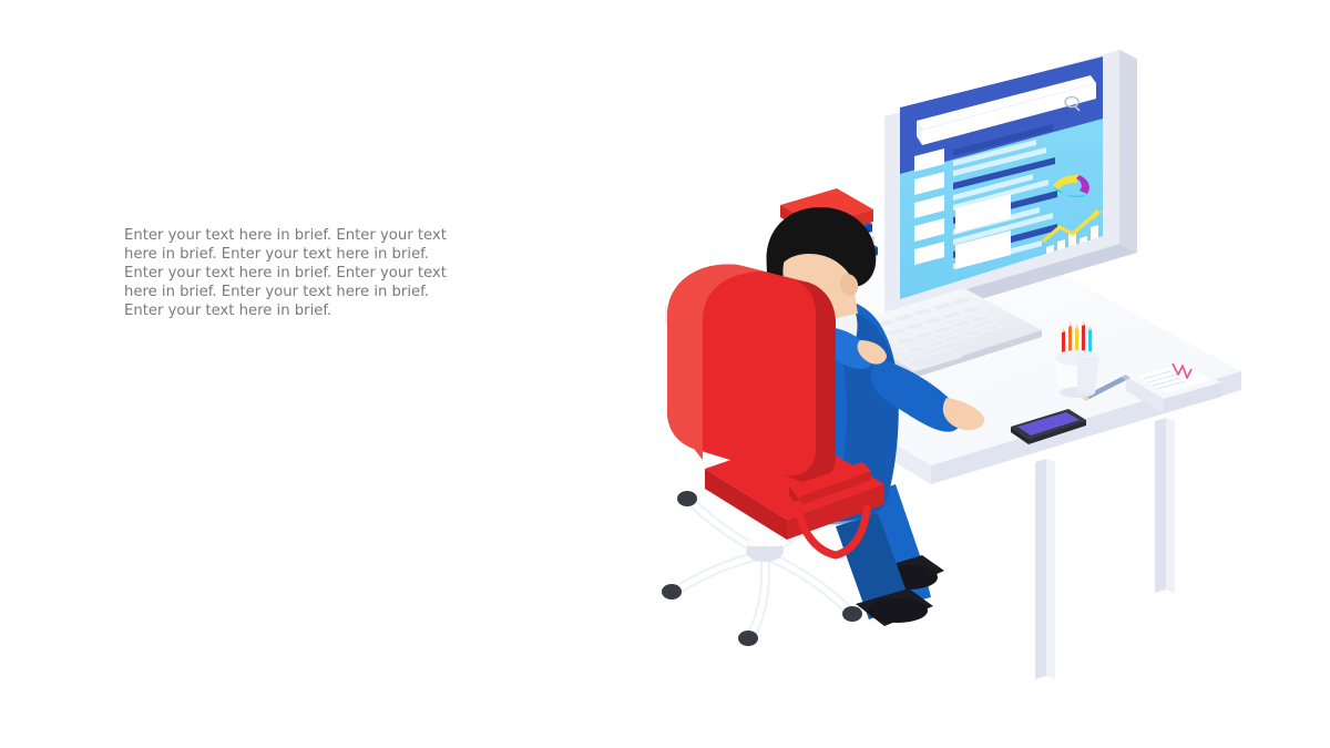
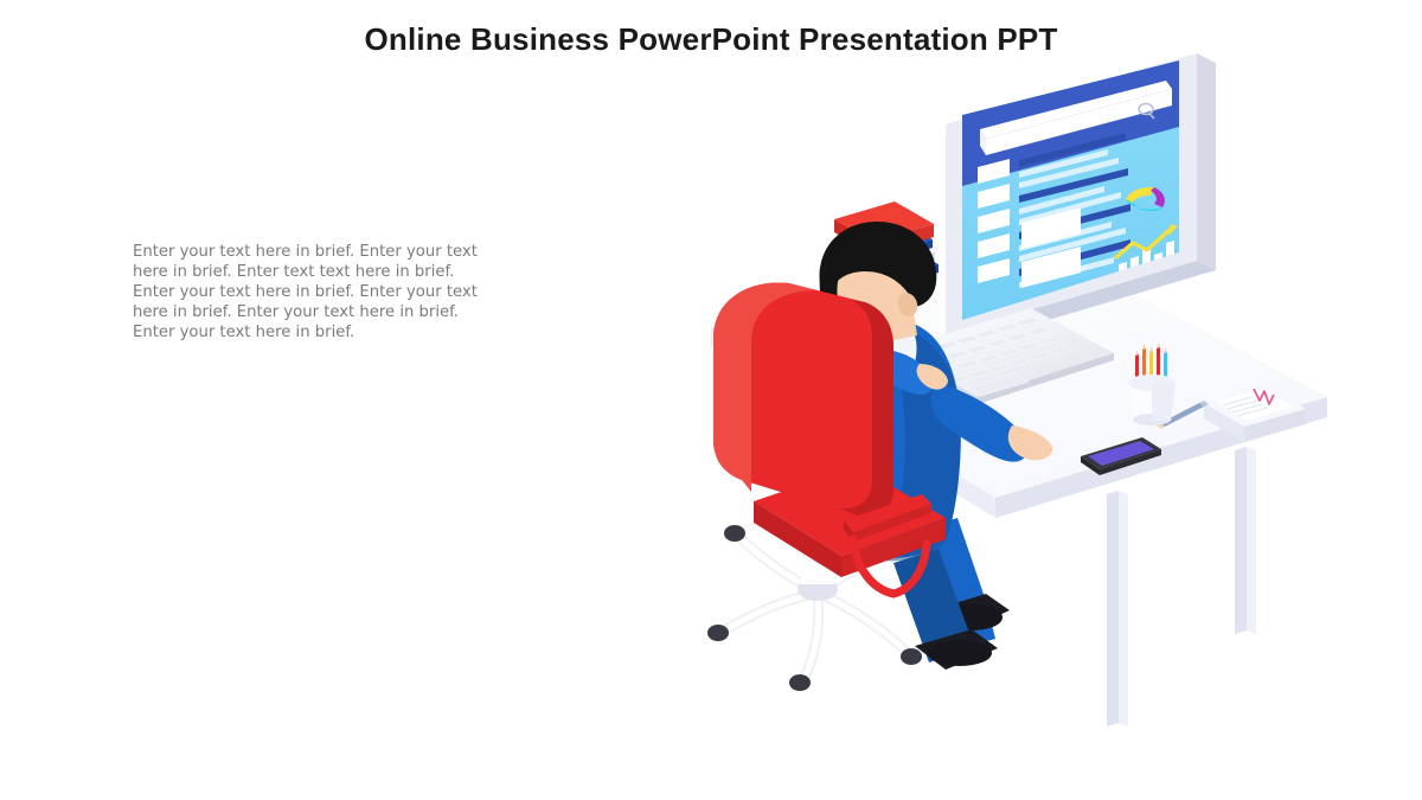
+ Online Business PowerPoint Presentation PPT
- Enter your text here in brief. Enter your text here in brief. Enter your text here in brief. Enter your text here in brief. Enter your text here in brief. Enter your text here in brief. Enter your text here in brief.
+ Enter your text here in brief. Enter your text here in brief. Enter text text here in brief. Enter your text here in brief. Enter your text here in brief. Enter your text here in brief. Enter your text here in brief.
